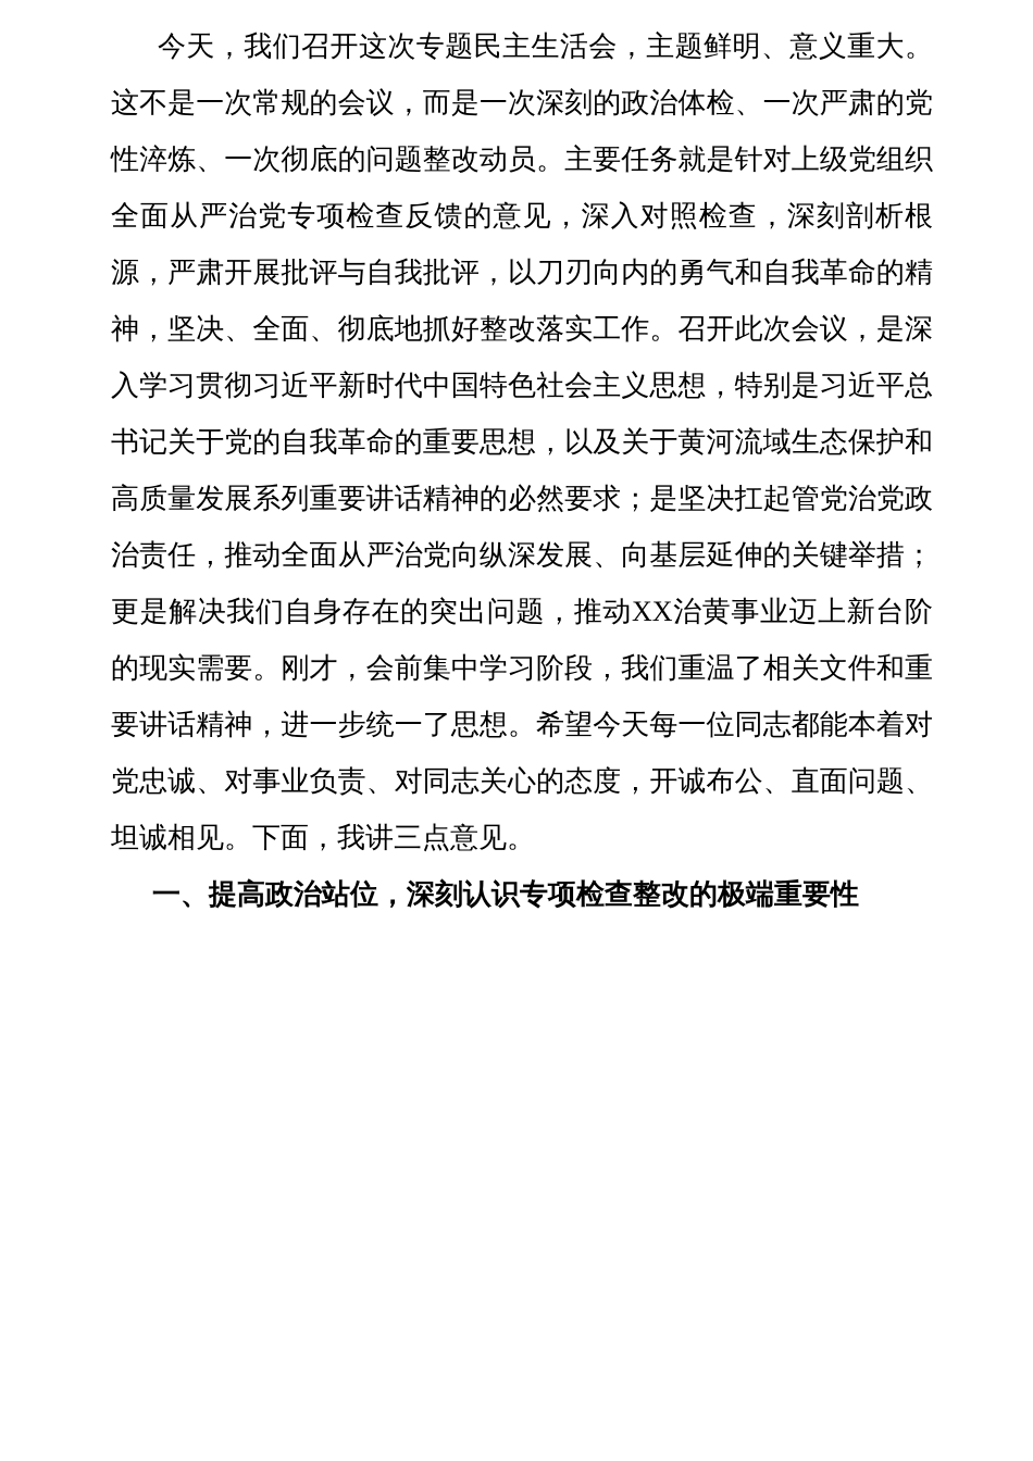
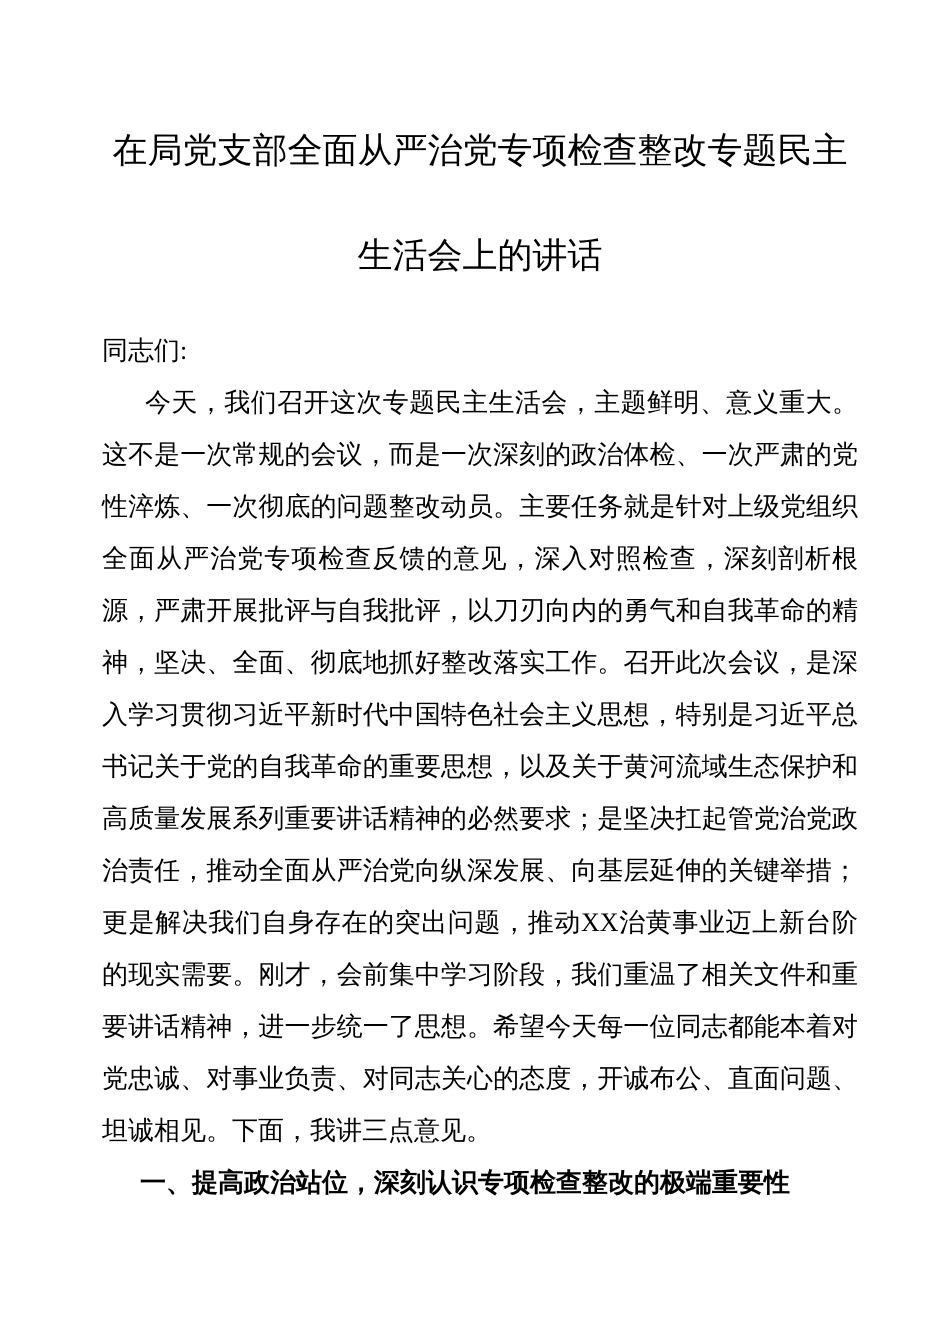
+ 在局党支部全面从严治党专项检查整改专题民主
+ 生活会上的讲话
+ 同志们:
  今天，我们召开这次专题民主生活会，主题鲜明、意义重大。这不是一次常规的会议，而是一次深刻的政治体检、一次严肃的党性淬炼、一次彻底的问题整改动员。主要任务就是针对上级党组织全面从严治党专项检查反馈的意见，深入对照检查，深刻剖析根源，严肃开展批评与自我批评，以刀刃向内的勇气和自我革命的精神，坚决、全面、彻底地抓好整改落实工作。召开此次会议，是深入学习贯彻习近平新时代中国特色社会主义思想，特别是习近平总书记关于党的自我革命的重要思想，以及关于黄河流域生态保护和高质量发展系列重要讲话精神的必然要求；是坚决扛起管党治党政治责任，推动全面从严治党向纵深发展、向基层延伸的关键举措；更是解决我们自身存在的突出问题，推动XX治黄事业迈上新台阶的现实需要。刚才，会前集中学习阶段，我们重温了相关文件和重要讲话精神，进一步统一了思想。希望今天每一位同志都能本着对党忠诚、对事业负责、对同志关心的态度，开诚布公、直面问题、坦诚相见。下面，我讲三点意见。
  一、提高政治站位，深刻认识专项检查整改的极端重要性
